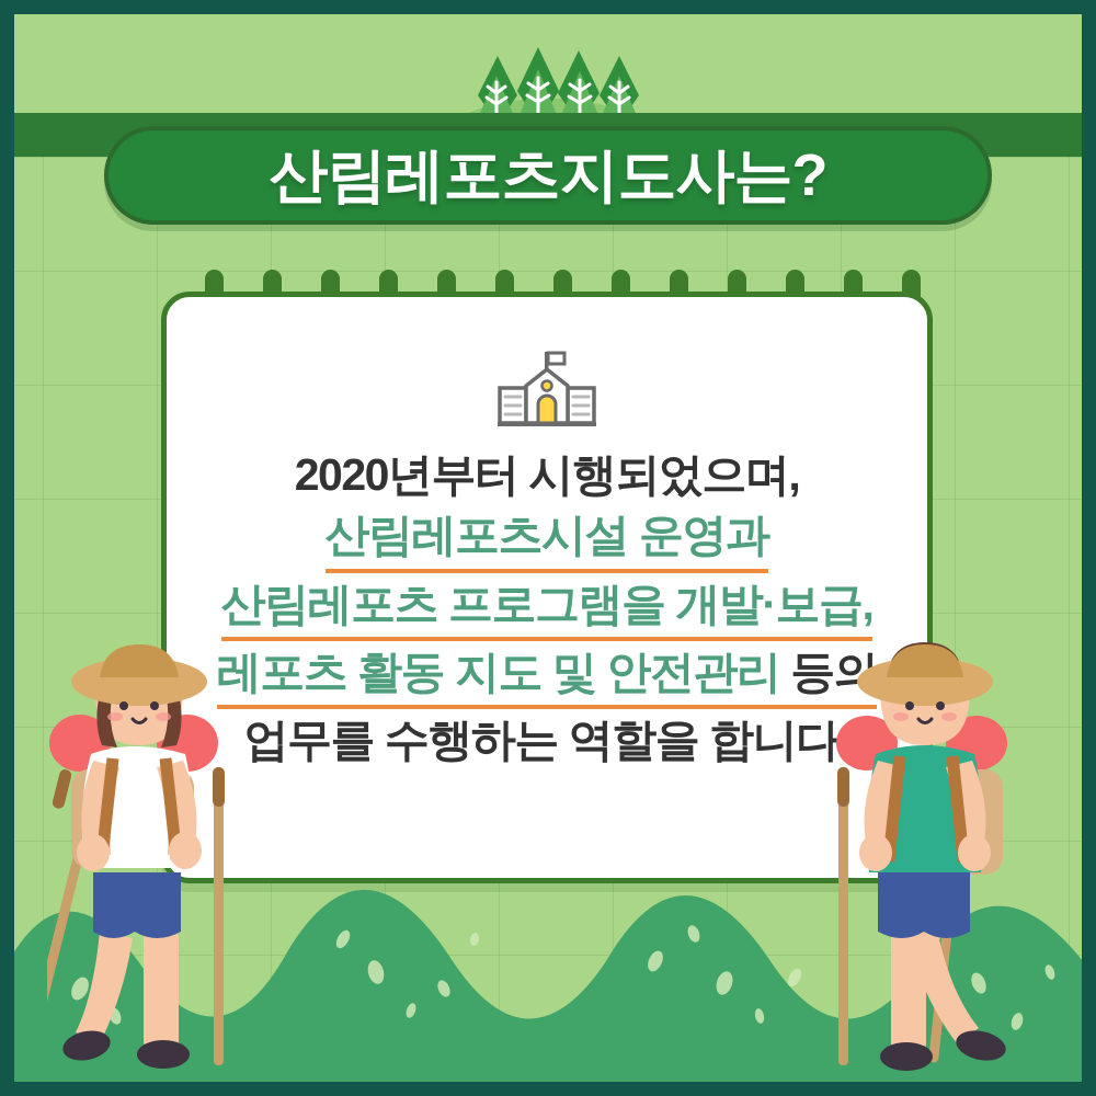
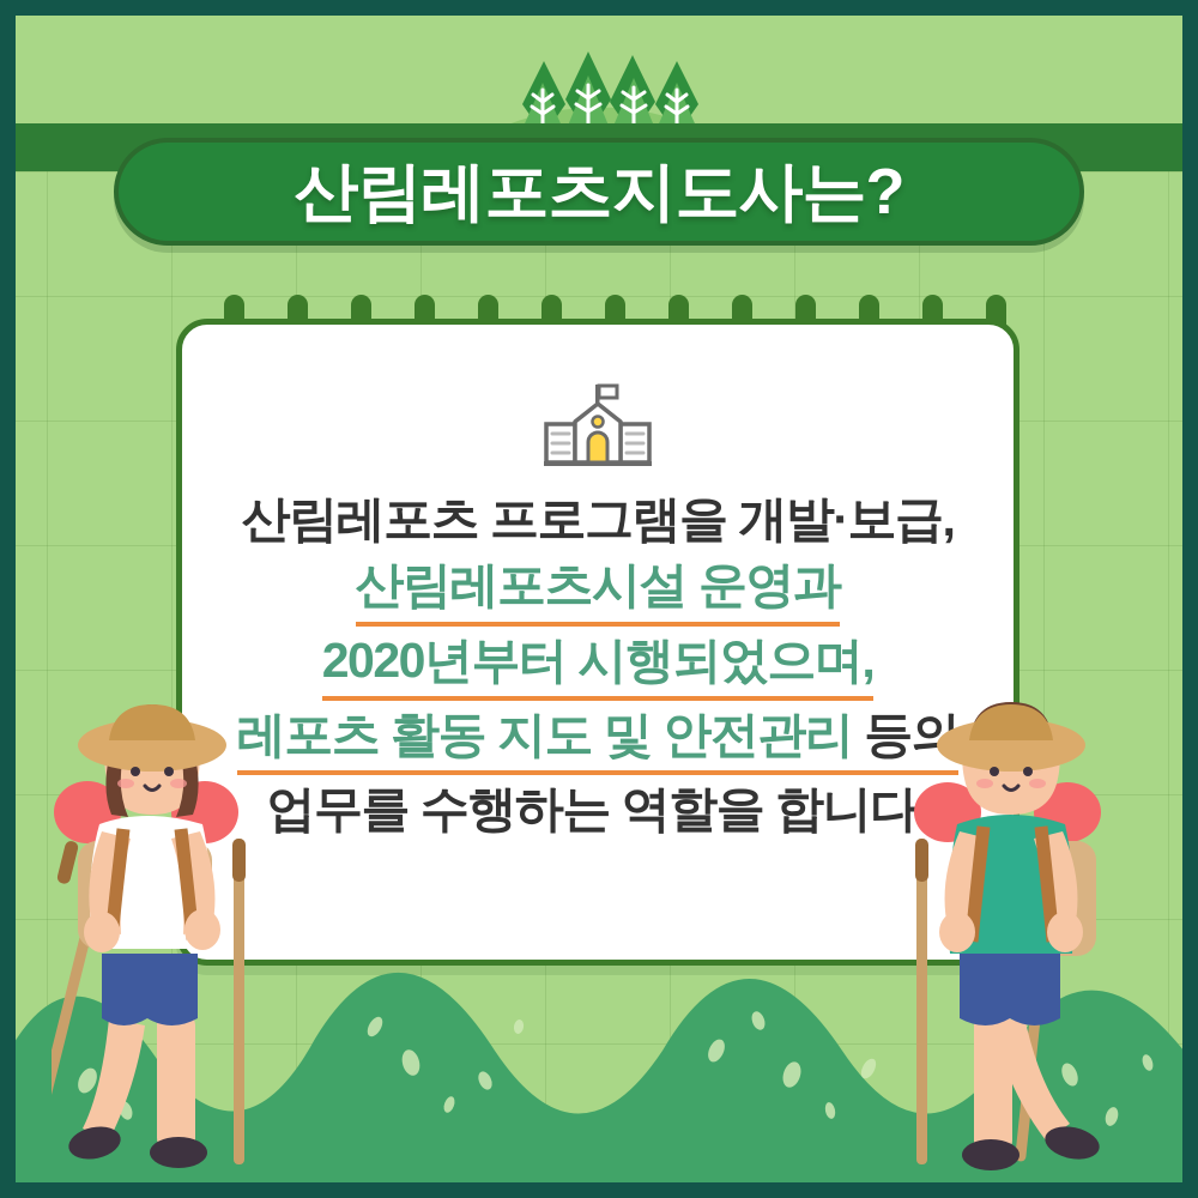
  산림레포츠지도사는?
- 2020년부터 시행되었으며,
+ 산림레포츠 프로그램을 개발·보급,
  산림레포츠시설 운영과
- 산림레포츠 프로그램을 개발·보급,
+ 2020년부터 시행되었으며,
  레포츠 활동 지도 및 안전관리 등의
  업무를 수행하는 역할을 합니다
